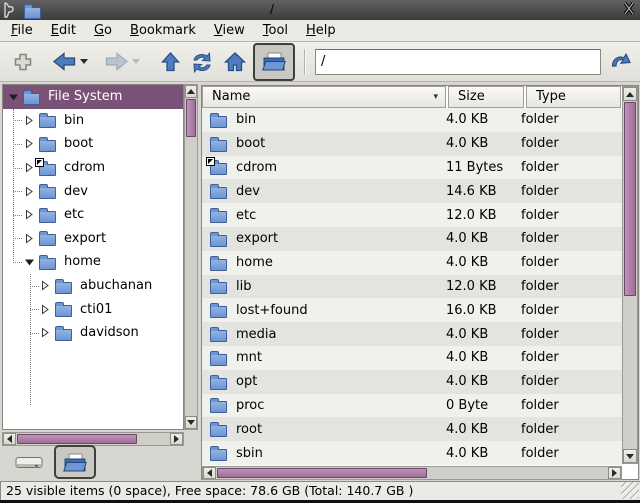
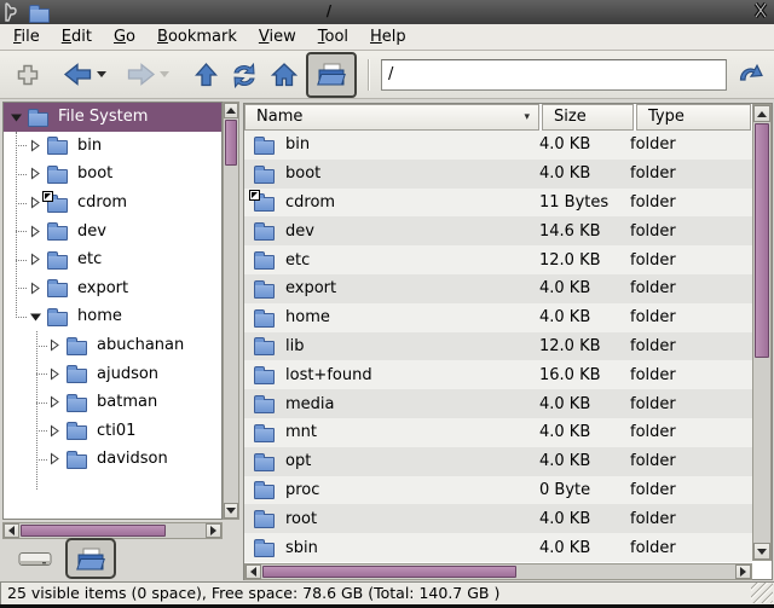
  /
  File
  Edit
  Go
  Bookmark
  View
  Tool
  Help
  /
  File System
  bin
  boot
  cdrom
  dev
  etc
  export
  home
  abuchanan
+ ajudson
+ batman
  cti01
  davidson
  Name
  ▾
  Size
  Type
  bin
  4.0 KB
  folder
  boot
  4.0 KB
  folder
  cdrom
  11 Bytes
  folder
  dev
  14.6 KB
  folder
  etc
  12.0 KB
  folder
  export
  4.0 KB
  folder
  home
  4.0 KB
  folder
  lib
  12.0 KB
  folder
  lost+found
  16.0 KB
  folder
  media
  4.0 KB
  folder
  mnt
  4.0 KB
  folder
  opt
  4.0 KB
  folder
  proc
  0 Byte
  folder
  root
  4.0 KB
  folder
  sbin
  4.0 KB
  folder
  25 visible items (0 space), Free space: 78.6 GB (Total: 140.7 GB )
